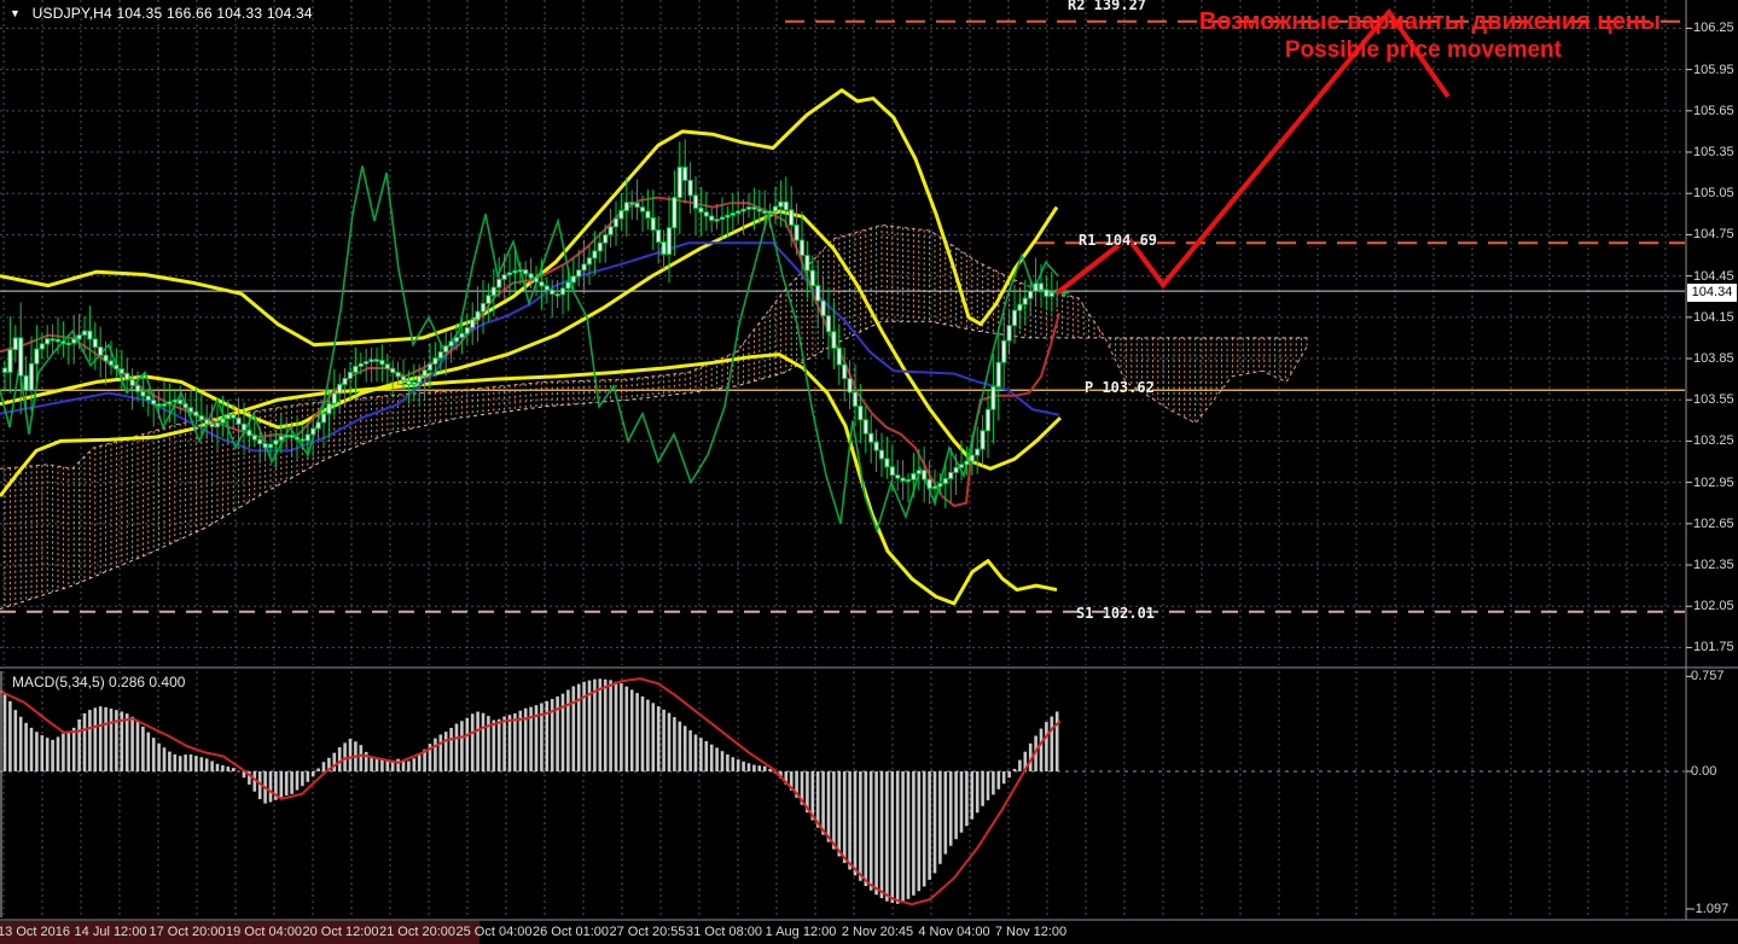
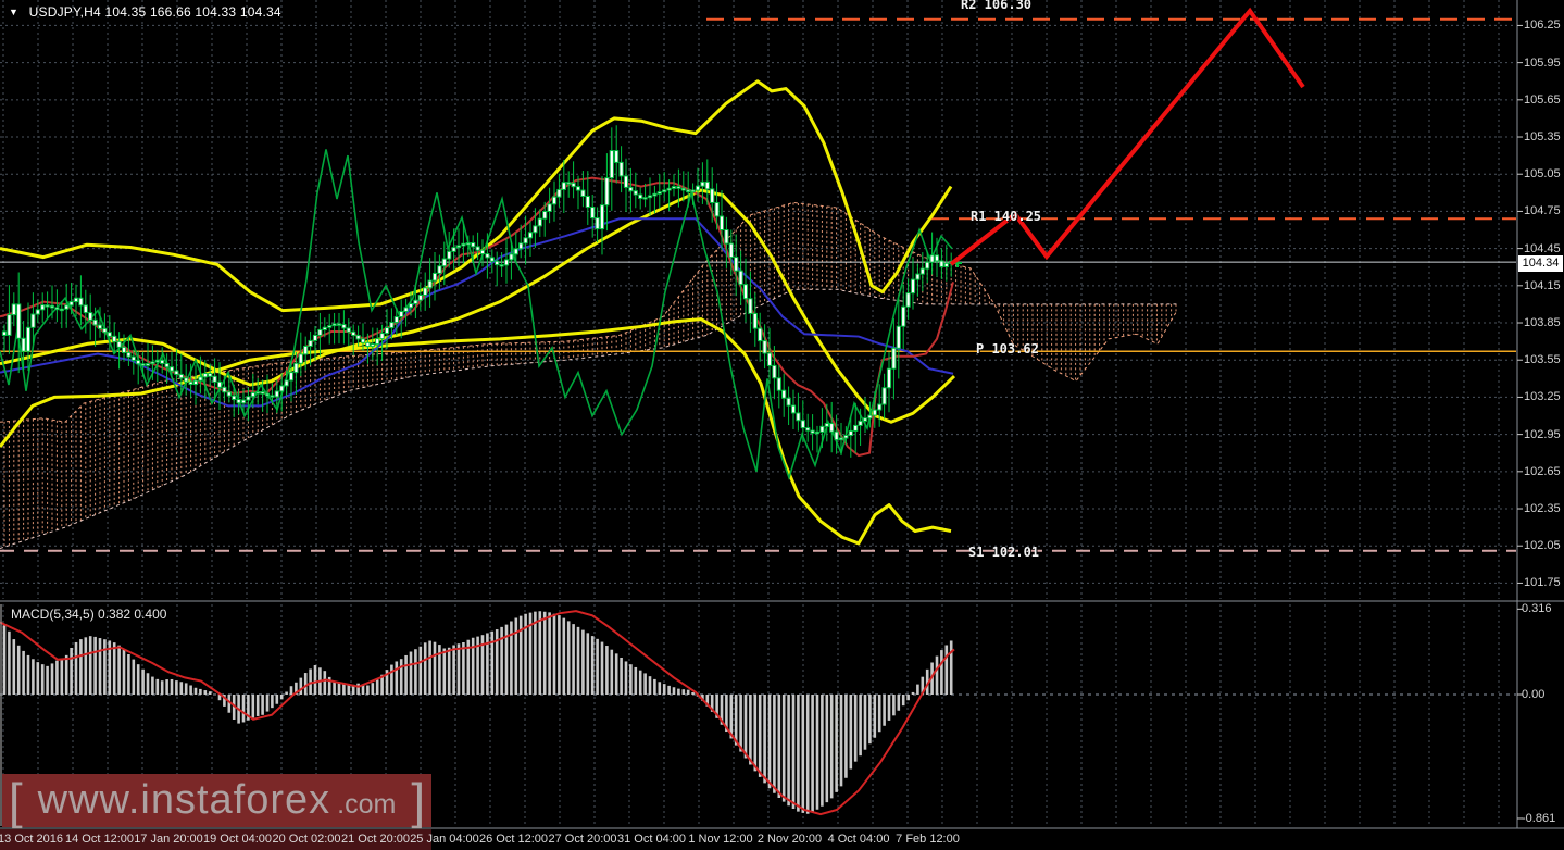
+ [
+ www.instaforex
+ .com
+ ]
  ▼ USDJPY,H4 104.35 166.66 104.33 104.34
- MACD(5,34,5) 0.286 0.400
+ MACD(5,34,5) 0.382 0.400
- Возможные варианты движения цены
- Possible price movement
  104.34
  106.25
  105.95
  105.65
  105.35
  105.05
  104.75
  104.45
  104.15
  103.85
  103.55
  103.25
  102.95
  102.65
  102.35
  102.05
  101.75
- 0.757
+ 0.316
  0.00
- -1.097
+ -0.861
  13 Oct 2016
- 14 Jul 12:00
+ 14 Oct 12:00
- 17 Oct 20:00
+ 17 Jan 20:00
  19 Oct 04:00
- 20 Oct 12:00
+ 20 Oct 02:00
  21 Oct 20:00
- 25 Oct 04:00
+ 25 Jan 04:00
- 26 Oct 01:00
+ 26 Oct 12:00
- 27 Oct 20:55
+ 27 Oct 20:00
- 31 Oct 08:00
+ 31 Oct 04:00
- 1 Aug 12:00
+ 1 Nov 12:00
- 2 Nov 20:45
+ 2 Nov 20:00
- 4 Nov 04:00
+ 4 Oct 04:00
- 7 Nov 12:00
+ 7 Feb 12:00
- R2 139.27
+ R2 106.30
- R1 104.69
+ R1 140.25
  P 103.62
  S1 102.01
